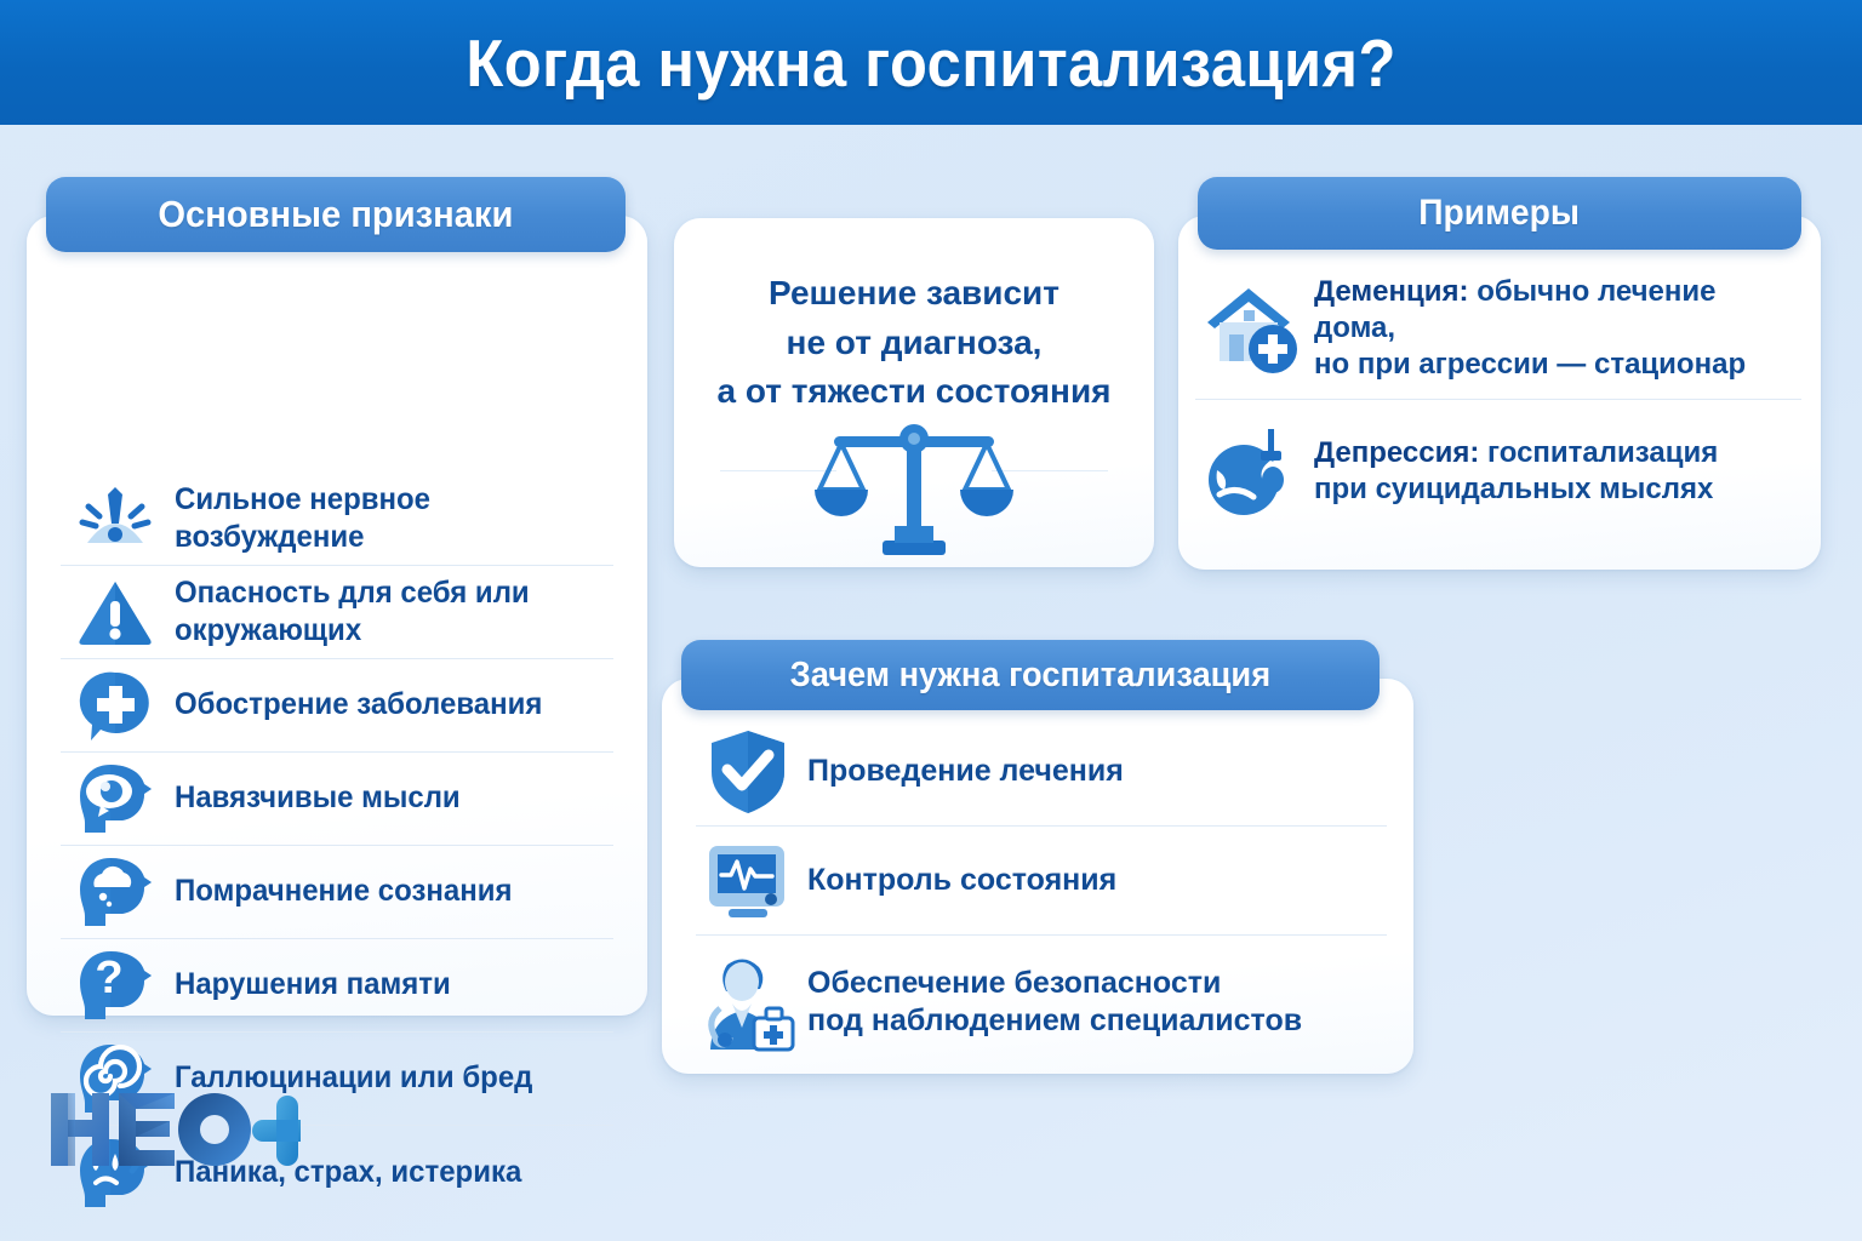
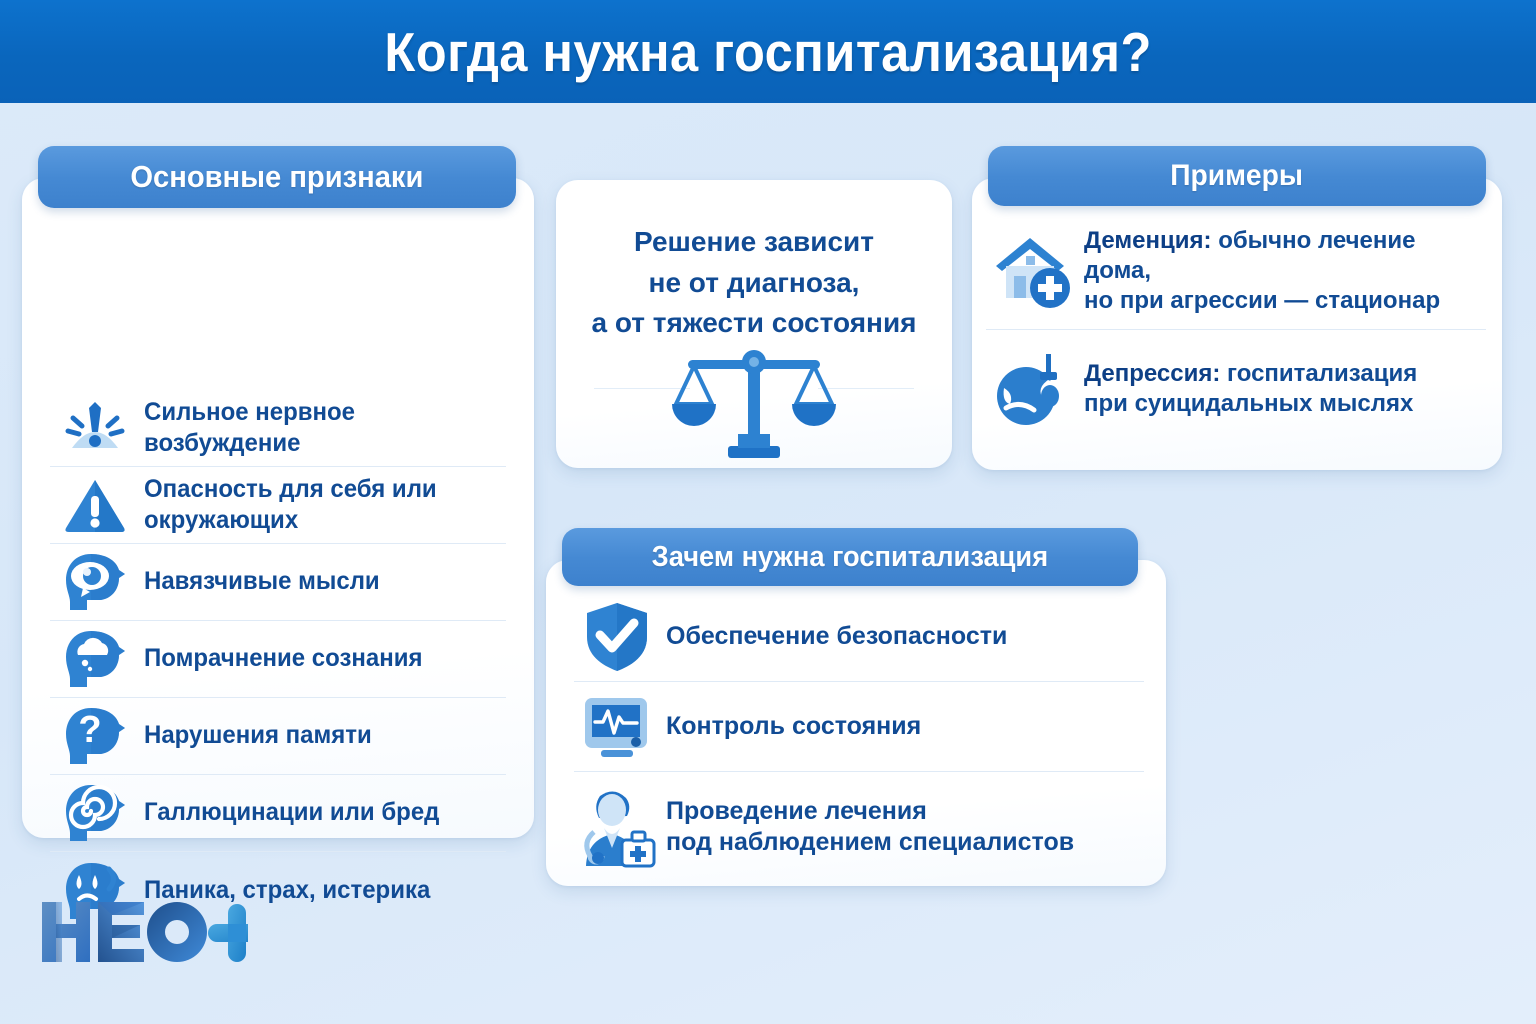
  Когда нужна госпитализация?
  Сильное нервное возбуждение
  Опасность для себя или окружающих
- Обострение заболевания
  Навязчивые мысли
  Помрачнение сознания
  ?
  Нарушения памяти
  Галлюцинации или бред
  Паника, страх, истерика
  Основные признаки
  Решение зависит
  не от диагноза,
  а от тяжести состояния
  Деменция: обычно лечение дома,
  но при агрессии — стационар
  Депрессия: госпитализация
  при суицидальных мыслях
  Примеры
- Проведение лечения
+ Обеспечение безопасности
  Контроль состояния
- Обеспечение безопасности
+ Проведение лечения
  под наблюдением специалистов
  Зачем нужна госпитализация
